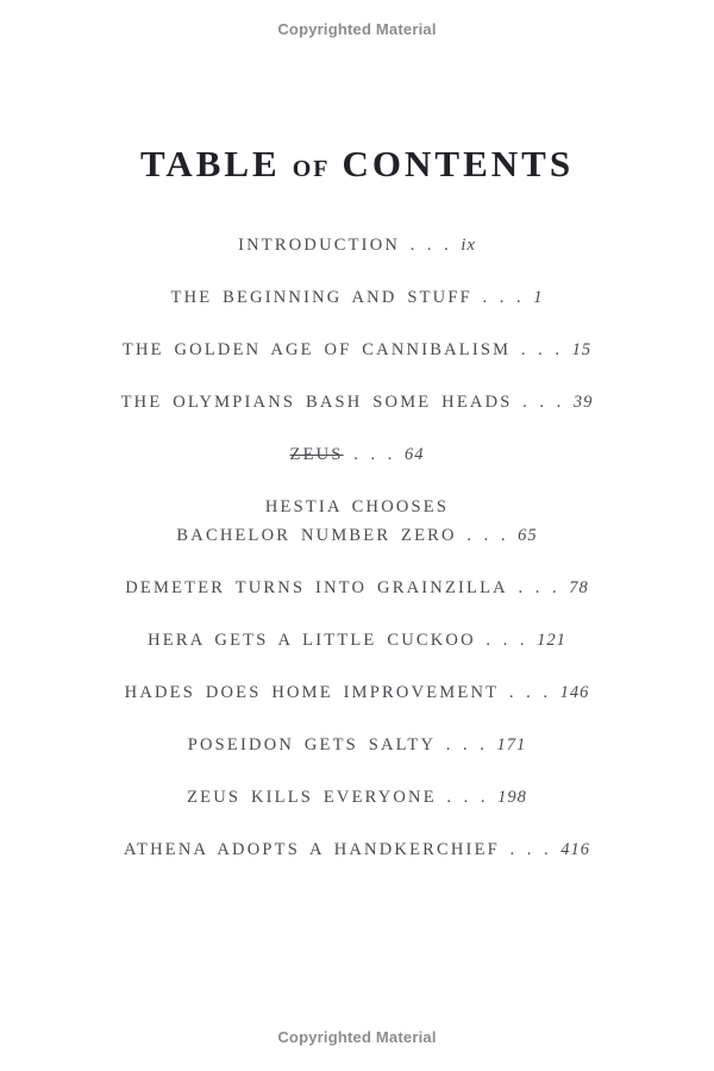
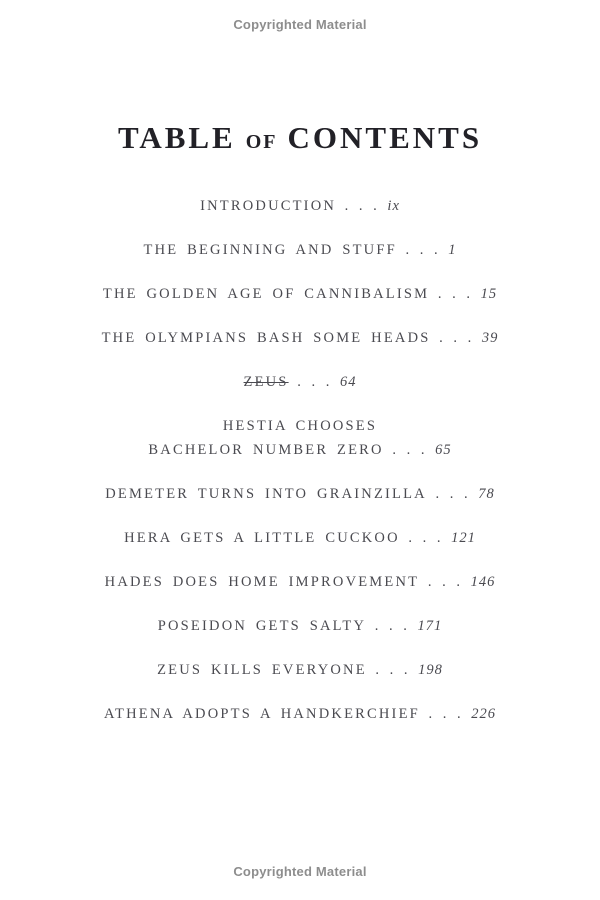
  Copyrighted Material
  TABLE OF CONTENTS
  INTRODUCTION . . . ix
  THE BEGINNING AND STUFF . . . 1
  THE GOLDEN AGE OF CANNIBALISM . . . 15
  THE OLYMPIANS BASH SOME HEADS . . . 39
  ZEUS . . . 64
  HESTIA CHOOSES
  BACHELOR NUMBER ZERO . . . 65
  DEMETER TURNS INTO GRAINZILLA . . . 78
  HERA GETS A LITTLE CUCKOO . . . 121
  HADES DOES HOME IMPROVEMENT . . . 146
  POSEIDON GETS SALTY . . . 171
  ZEUS KILLS EVERYONE . . . 198
- ATHENA ADOPTS A HANDKERCHIEF . . . 416
+ ATHENA ADOPTS A HANDKERCHIEF . . . 226
  Copyrighted Material
